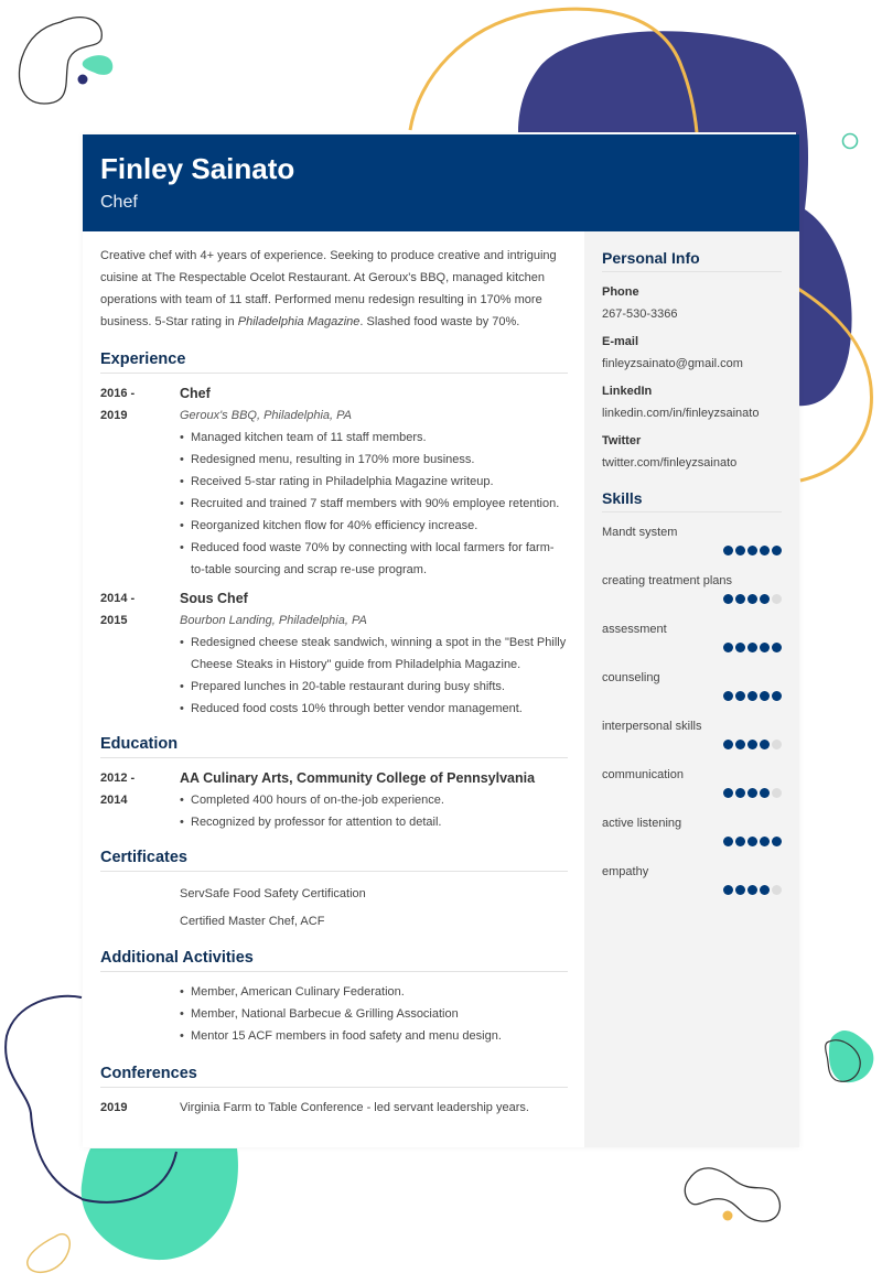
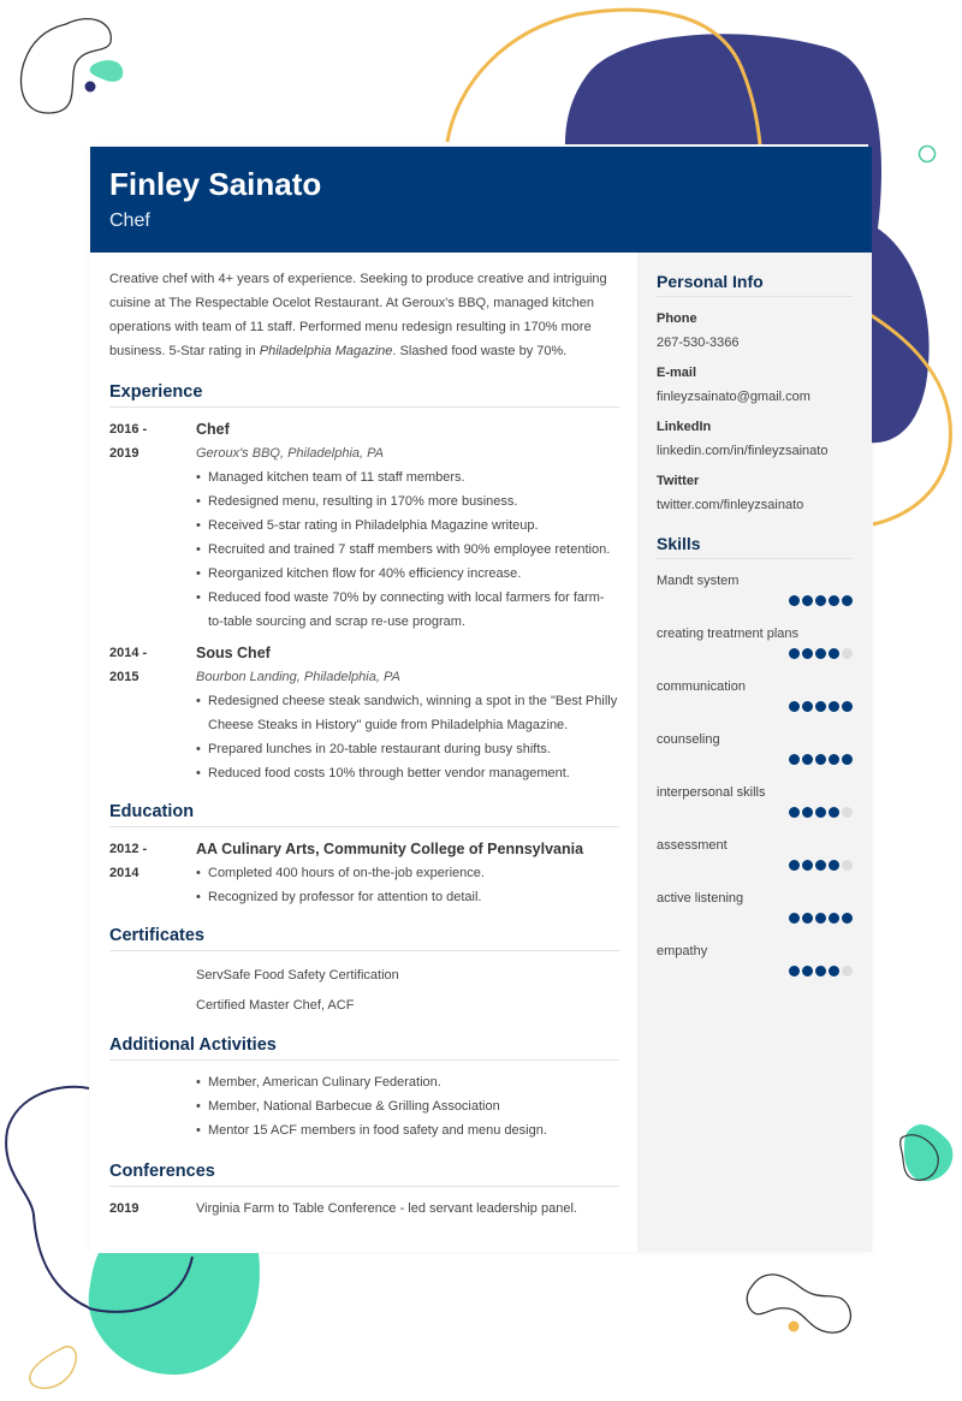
  Finley Sainato
  Chef
  Creative chef with 4+ years of experience. Seeking to produce creative and intriguing cuisine at The Respectable Ocelot Restaurant. At Geroux's BBQ, managed kitchen operations with team of 11 staff. Performed menu redesign resulting in 170% more business. 5-Star rating in Philadelphia Magazine. Slashed food waste by 70%.
  Experience
  2016 -
  2019
  Chef
  Geroux's BBQ, Philadelphia, PA
  Managed kitchen team of 11 staff members.
  Redesigned menu, resulting in 170% more business.
  Received 5-star rating in Philadelphia Magazine writeup.
  Recruited and trained 7 staff members with 90% employee retention.
  Reorganized kitchen flow for 40% efficiency increase.
  Reduced food waste 70% by connecting with local farmers for farm-to-table sourcing and scrap re-use program.
  2014 -
  2015
  Sous Chef
  Bourbon Landing, Philadelphia, PA
  Redesigned cheese steak sandwich, winning a spot in the "Best Philly Cheese Steaks in History" guide from Philadelphia Magazine.
  Prepared lunches in 20-table restaurant during busy shifts.
  Reduced food costs 10% through better vendor management.
  Education
  2012 -
  2014
  AA Culinary Arts, Community College of Pennsylvania
  Completed 400 hours of on-the-job experience.
  Recognized by professor for attention to detail.
  Certificates
  ServSafe Food Safety Certification
  Certified Master Chef, ACF
  Additional Activities
  Member, American Culinary Federation.
  Member, National Barbecue & Grilling Association
  Mentor 15 ACF members in food safety and menu design.
  Conferences
  2019
- Virginia Farm to Table Conference - led servant leadership years.
+ Virginia Farm to Table Conference - led servant leadership panel.
  Personal Info
  Phone
  267-530-3366
  E-mail
  finleyzsainato@gmail.com
  LinkedIn
  linkedin.com/in/finleyzsainato
  Twitter
  twitter.com/finleyzsainato
  Skills
  Mandt system
  creating treatment plans
- assessment
+ communication
  counseling
  interpersonal skills
- communication
+ assessment
  active listening
  empathy
